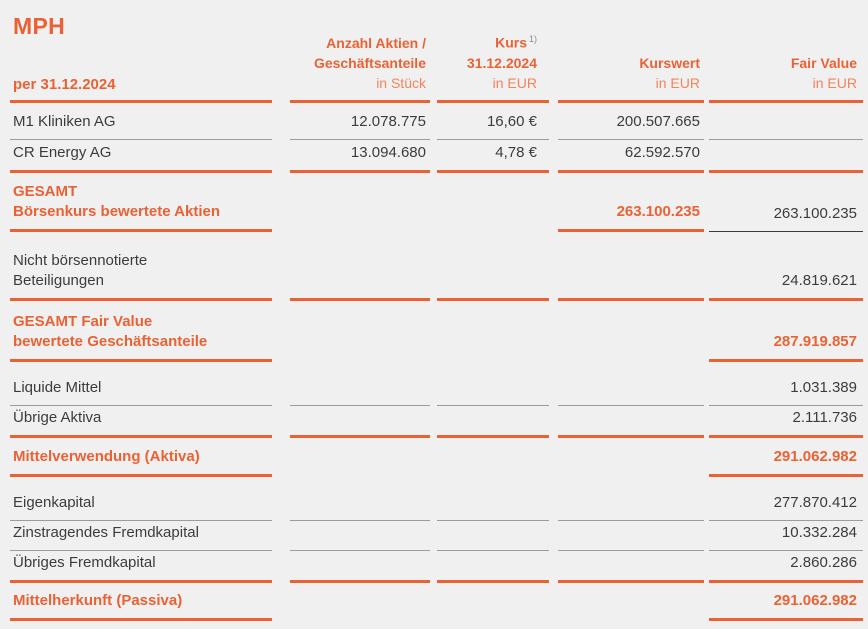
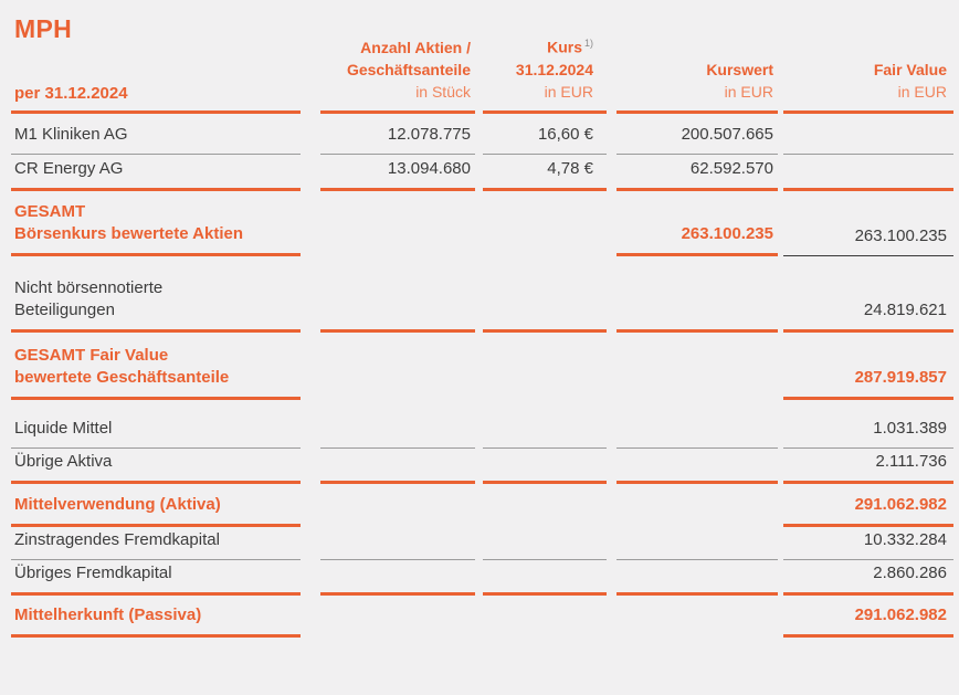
  MPH
  per 31.12.2024
  Anzahl Aktien /
  Geschäftsanteile
  in Stück
  Kurs 1)
  31.12.2024
  in EUR
  Kurswert
  in EUR
  Fair Value
  in EUR
  M1 Kliniken AG
  12.078.775
  16,60 €
  200.507.665
  CR Energy AG
  13.094.680
  4,78 €
  62.592.570
  GESAMT
  Börsenkurs bewertete Aktien
  263.100.235
  263.100.235
  Nicht börsennotierte
  Beteiligungen
  24.819.621
  GESAMT Fair Value
  bewertete Geschäftsanteile
  287.919.857
  Liquide Mittel
  1.031.389
  Übrige Aktiva
  2.111.736
  Mittelverwendung (Aktiva)
  291.062.982
- Eigenkapital
- 277.870.412
  Zinstragendes Fremdkapital
  10.332.284
  Übriges Fremdkapital
  2.860.286
  Mittelherkunft (Passiva)
  291.062.982
